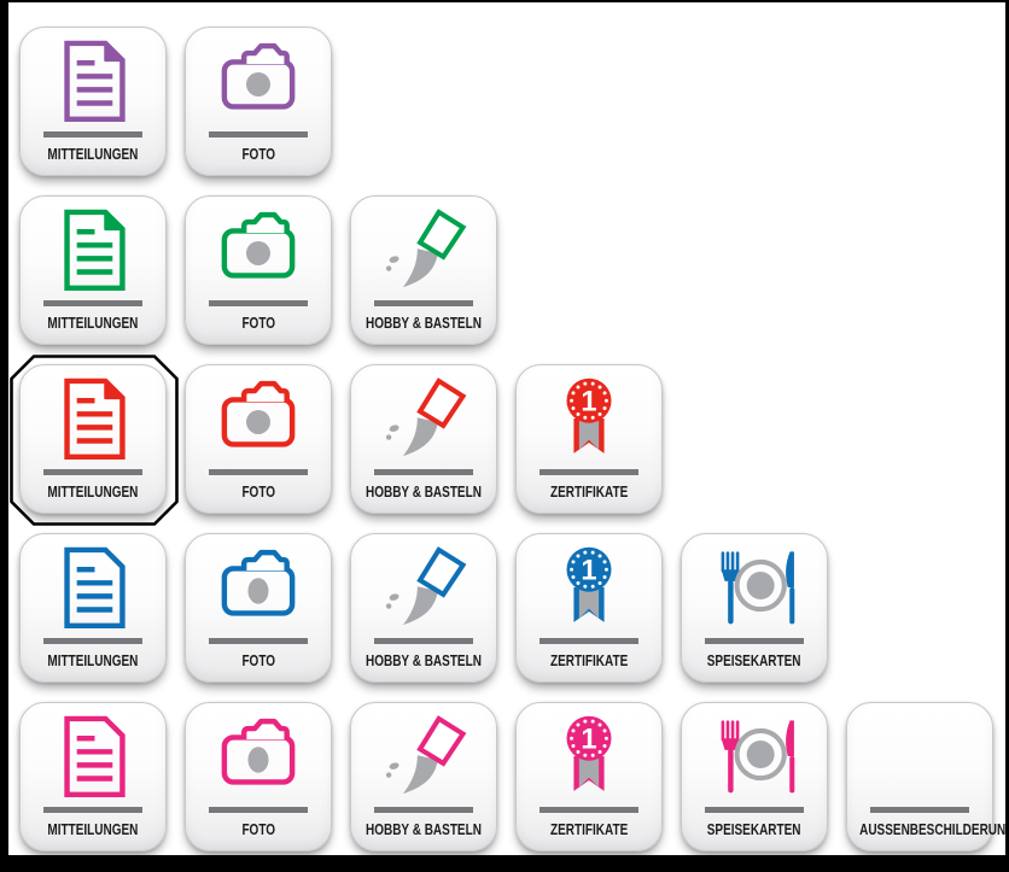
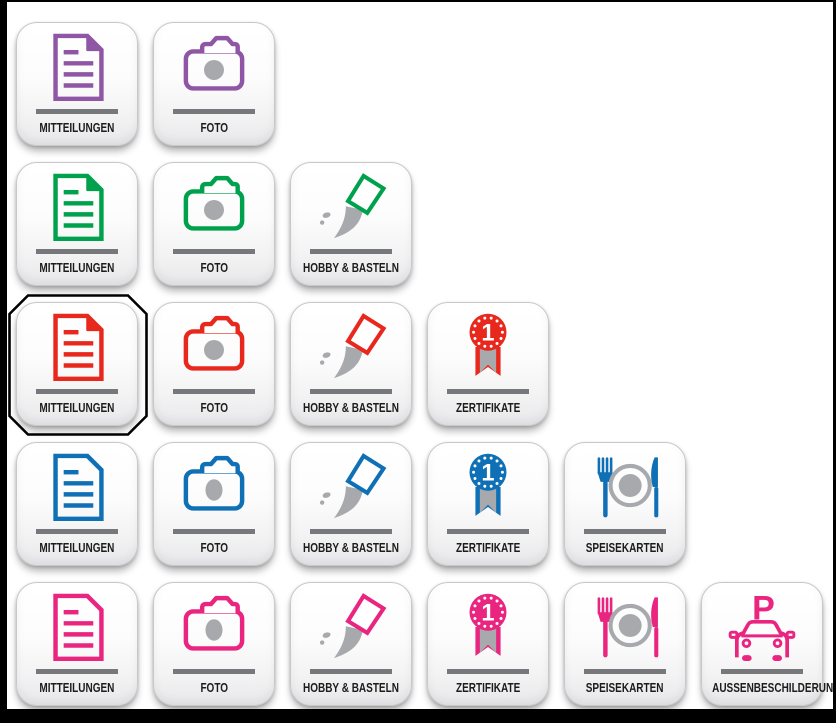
  MITTEILUNGEN
  FOTO
  MITTEILUNGEN
  FOTO
  HOBBY & BASTELN
  MITTEILUNGEN
  FOTO
  HOBBY & BASTELN
  1
  ZERTIFIKATE
  MITTEILUNGEN
  FOTO
  HOBBY & BASTELN
  1
  ZERTIFIKATE
  SPEISEKARTEN
  MITTEILUNGEN
  FOTO
  HOBBY & BASTELN
  1
  ZERTIFIKATE
  SPEISEKARTEN
+ P
  AUSSENBESCHILDERUN
